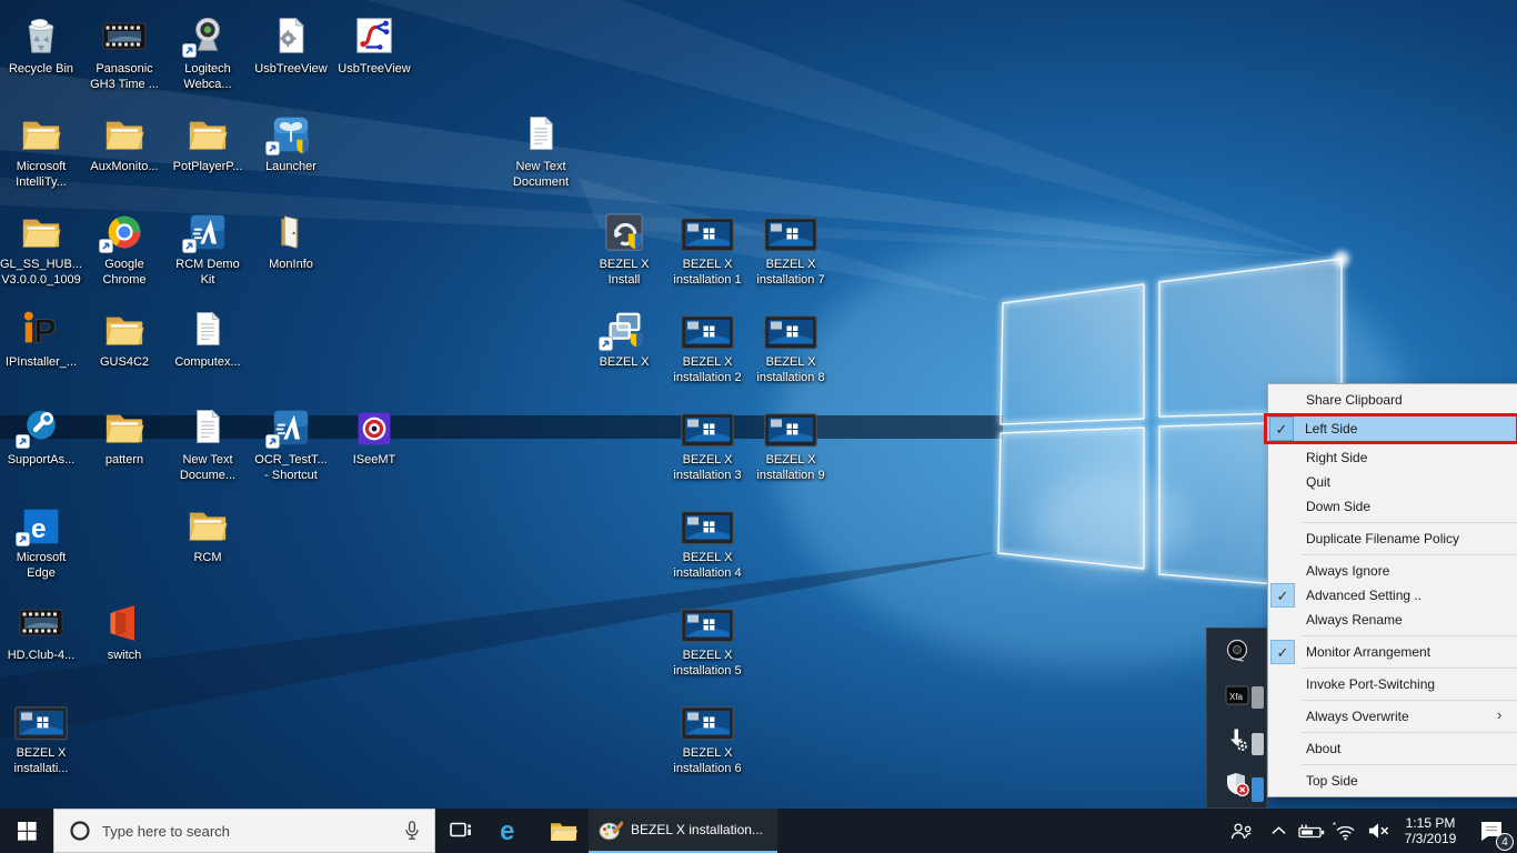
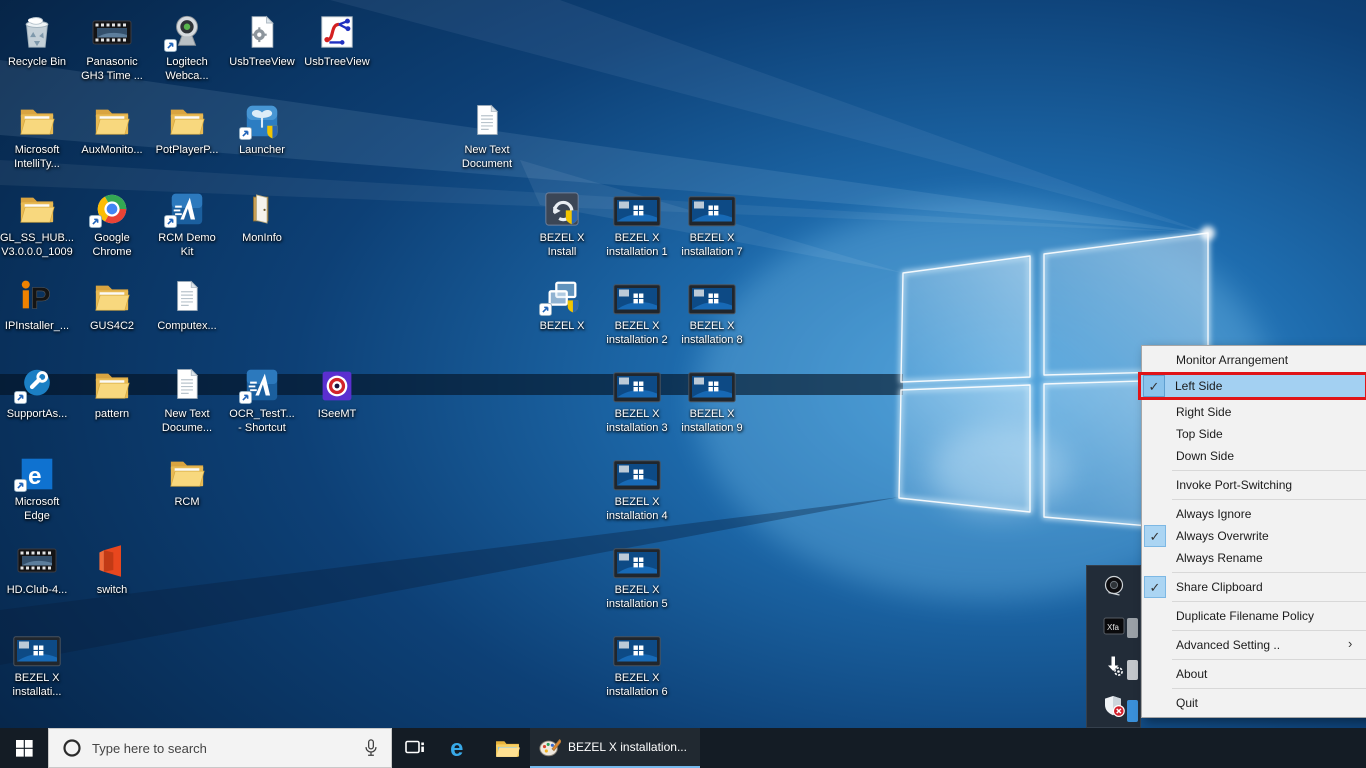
  Recycle Bin
  Panasonic
  GH3 Time ...
  Logitech
  Webca...
  UsbTreeView
  UsbTreeView
  Microsoft
  IntelliTy...
  AuxMonito...
  PotPlayerP...
  Launcher
  New Text
  Document
  GL_SS_HUB...
  V3.0.0.0_1009
  Google
  Chrome
  RCM Demo
  Kit
  MonInfo
  BEZEL X
  Install
  BEZEL X
  installation 1
  BEZEL X
  installation 7
  P
  IPInstaller_...
  GUS4C2
  Computex...
  BEZEL X
  BEZEL X
  installation 2
  BEZEL X
  installation 8
  SupportAs...
  pattern
  New Text
  Docume...
  OCR_TestT...
  - Shortcut
  ISeeMT
  BEZEL X
  installation 3
  BEZEL X
  installation 9
  e
  Microsoft
  Edge
  RCM
  BEZEL X
  installation 4
  HD.Club-4...
  switch
  BEZEL X
  installation 5
  BEZEL X
  installati...
  BEZEL X
  installation 6
  Xfa
- Share Clipboard
+ Monitor Arrangement
  ✓
  Left Side
  Right Side
- Quit
+ Top Side
  Down Side
- Duplicate Filename Policy
+ Invoke Port-Switching
  Always Ignore
  ✓
- Advanced Setting ..
+ Always Overwrite
  Always Rename
  ✓
- Monitor Arrangement
+ Share Clipboard
- Invoke Port-Switching
+ Duplicate Filename Policy
- Always Overwrite
+ Advanced Setting ..
  ›
  About
- Top Side
+ Quit
  Type here to search
  e
  BEZEL X installation...
- *
- 1:15 PM
- 7/3/2019
- 4
